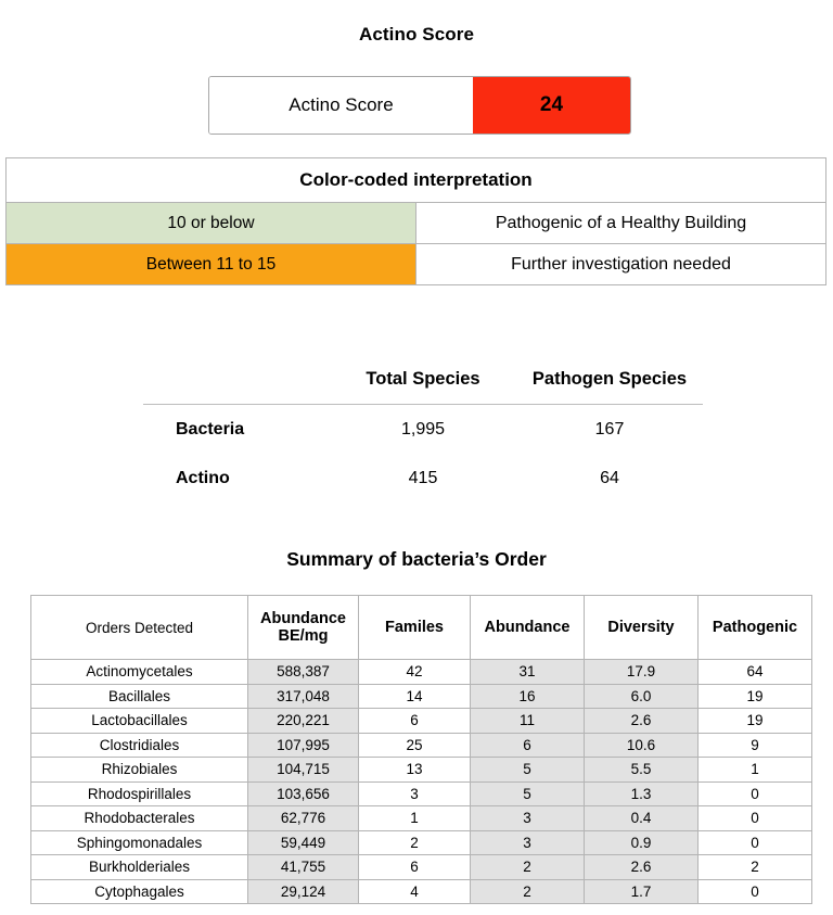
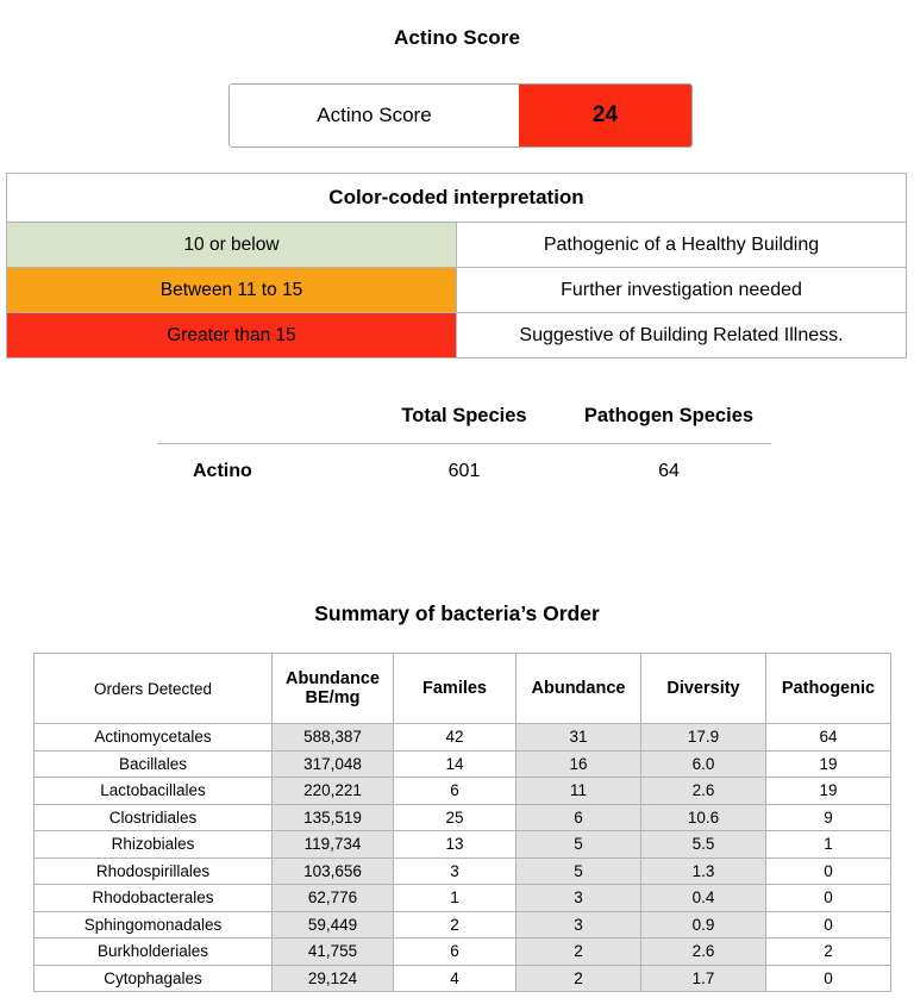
  Actino Score
  Actino Score
  24
  Color-coded interpretation
  10 or below	Pathogenic of a Healthy Building
  Between 11 to 15	Further investigation needed
+ Greater than 15	Suggestive of Building Related Illness.
  	Total Species	Pathogen Species
- Bacteria	1,995	167
- Actino	415	64
+ Actino	601	64
  Summary of bacteria’s Order
  Orders Detected	Abundance BE/mg	Familes	Abundance	Diversity	Pathogenic
  Actinomycetales	588,387	42	31	17.9	64
  Bacillales	317,048	14	16	6.0	19
  Lactobacillales	220,221	6	11	2.6	19
- Clostridiales	107,995	25	6	10.6	9
+ Clostridiales	135,519	25	6	10.6	9
- Rhizobiales	104,715	13	5	5.5	1
+ Rhizobiales	119,734	13	5	5.5	1
  Rhodospirillales	103,656	3	5	1.3	0
  Rhodobacterales	62,776	1	3	0.4	0
  Sphingomonadales	59,449	2	3	0.9	0
  Burkholderiales	41,755	6	2	2.6	2
  Cytophagales	29,124	4	2	1.7	0
